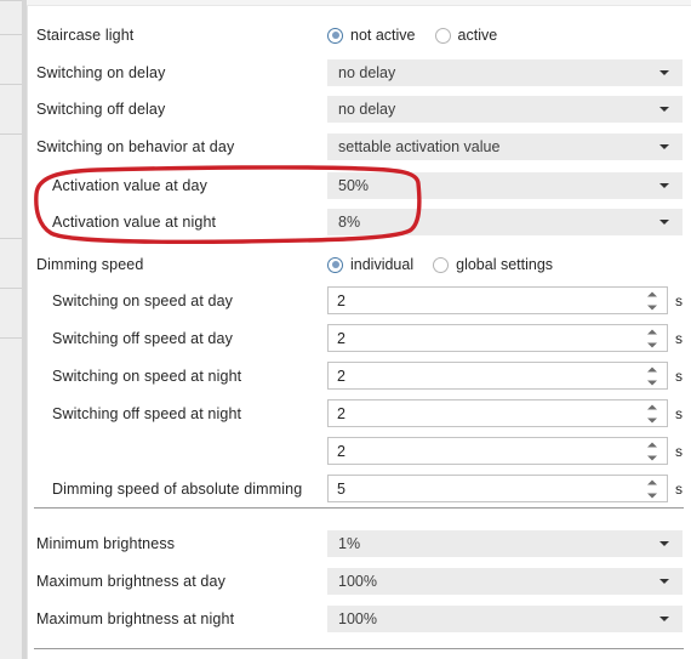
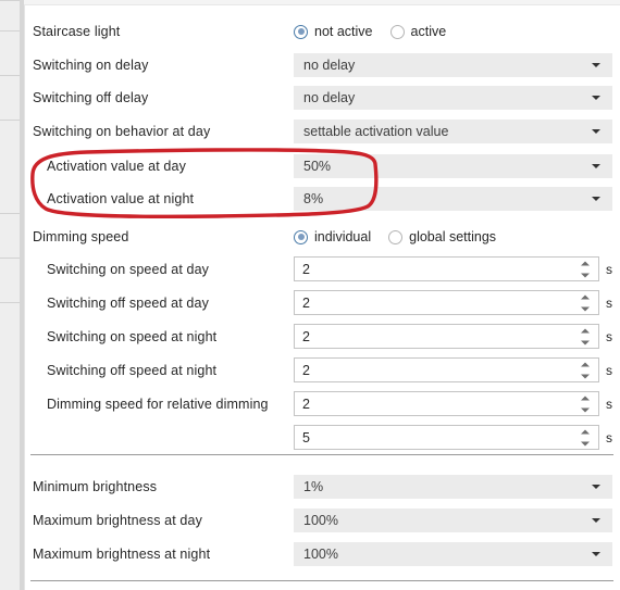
  Staircase light
  not active
  active
  Switching on delay
  no delay
  Switching off delay
  no delay
  Switching on behavior at day
  settable activation value
  Activation value at day
  50%
  Activation value at night
  8%
  Dimming speed
  individual
  global settings
  Switching on speed at day
  2
  s
  Switching off speed at day
  2
  s
  Switching on speed at night
  2
  s
  Switching off speed at night
  2
  s
+ Dimming speed for relative dimming
  2
  s
- Dimming speed of absolute dimming
  5
  s
  Minimum brightness
  1%
  Maximum brightness at day
  100%
  Maximum brightness at night
  100%
